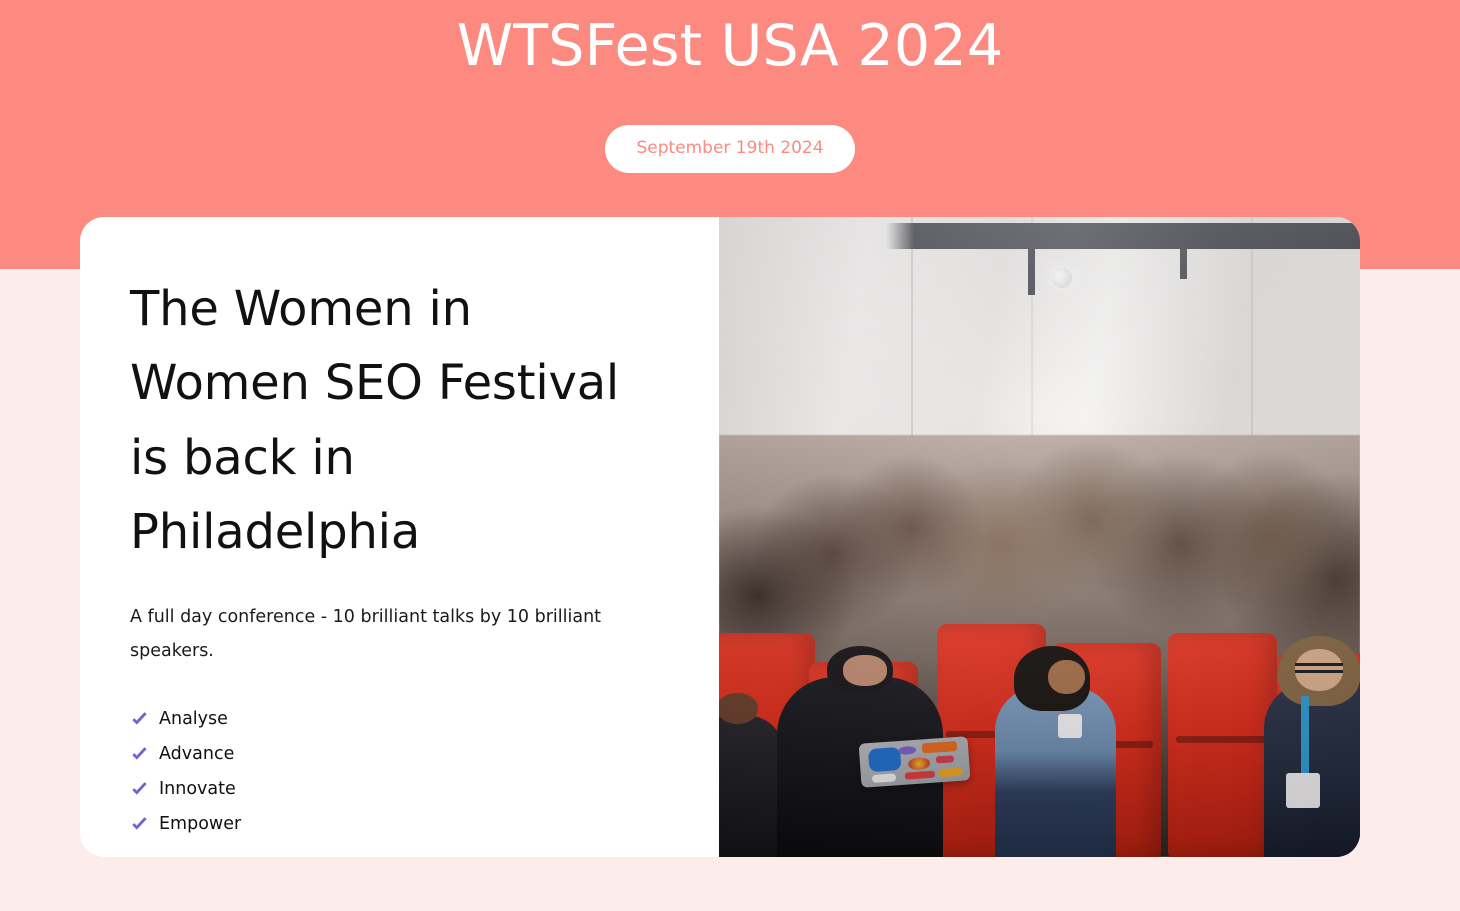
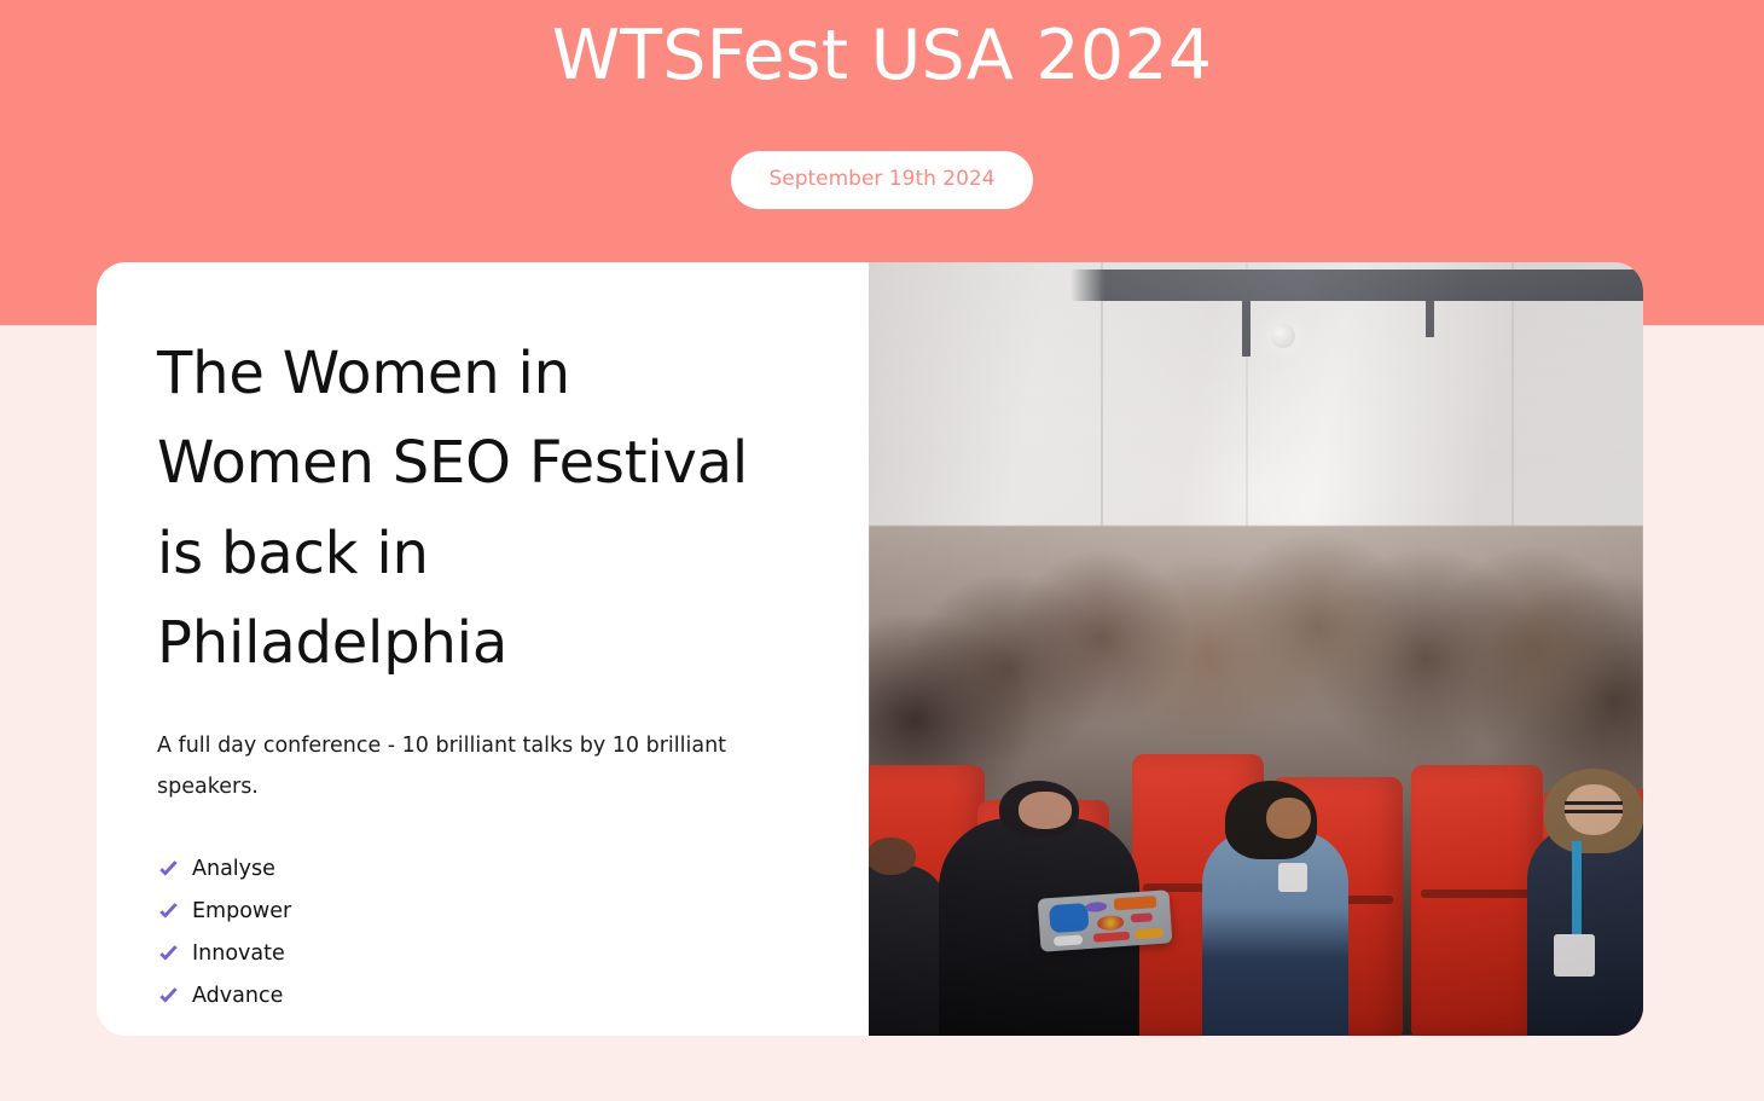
  WTSFest USA 2024
  September 19th 2024
  The Women in Women SEO Festival is back in Philadelphia
  A full day conference - 10 brilliant talks by 10 brilliant speakers.
  Analyse
- Advance
+ Empower
  Innovate
- Empower
+ Advance
